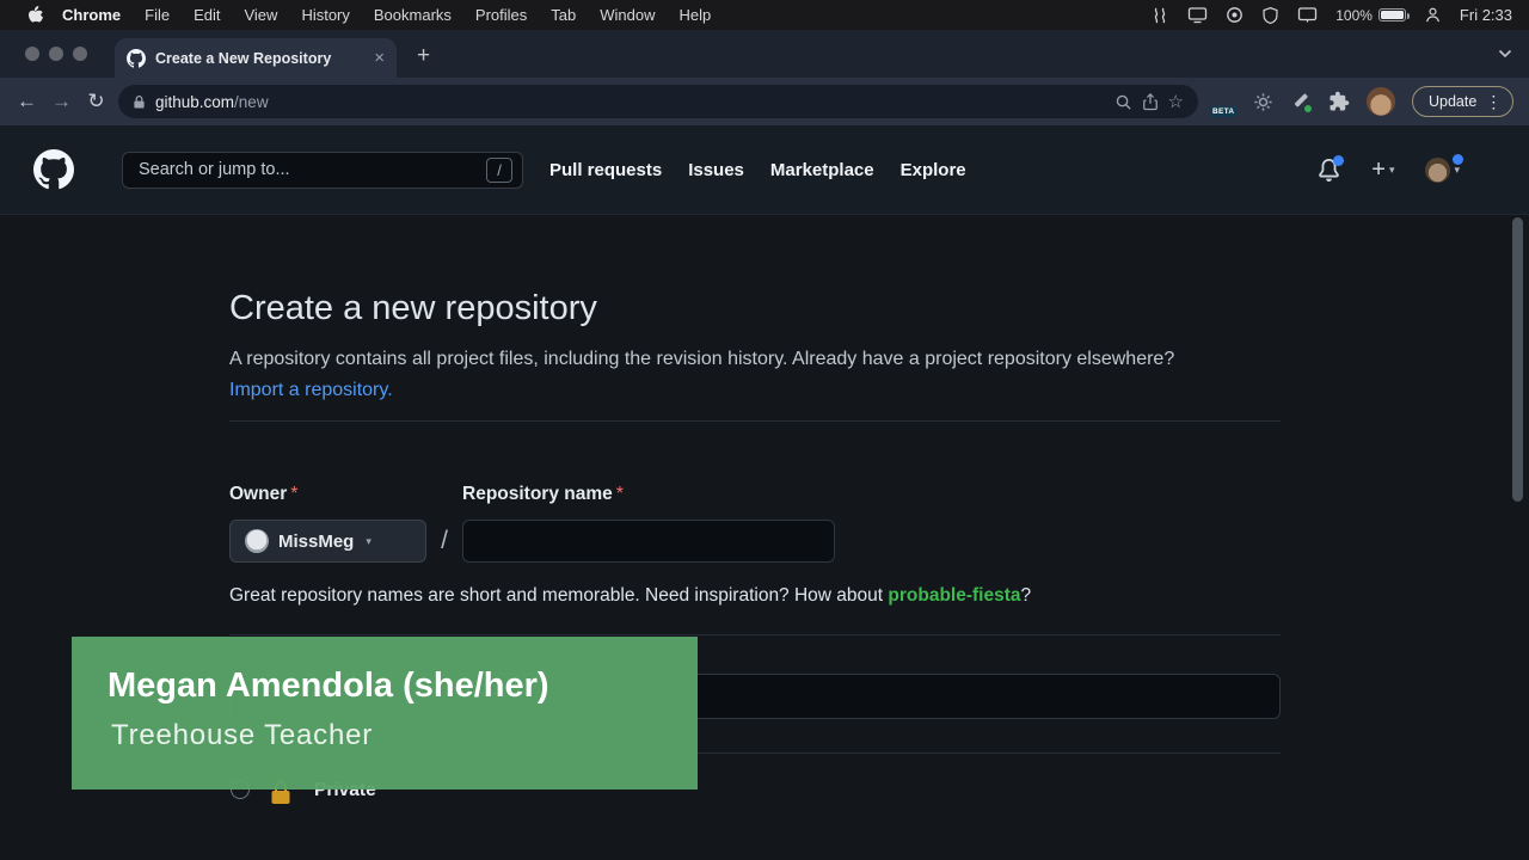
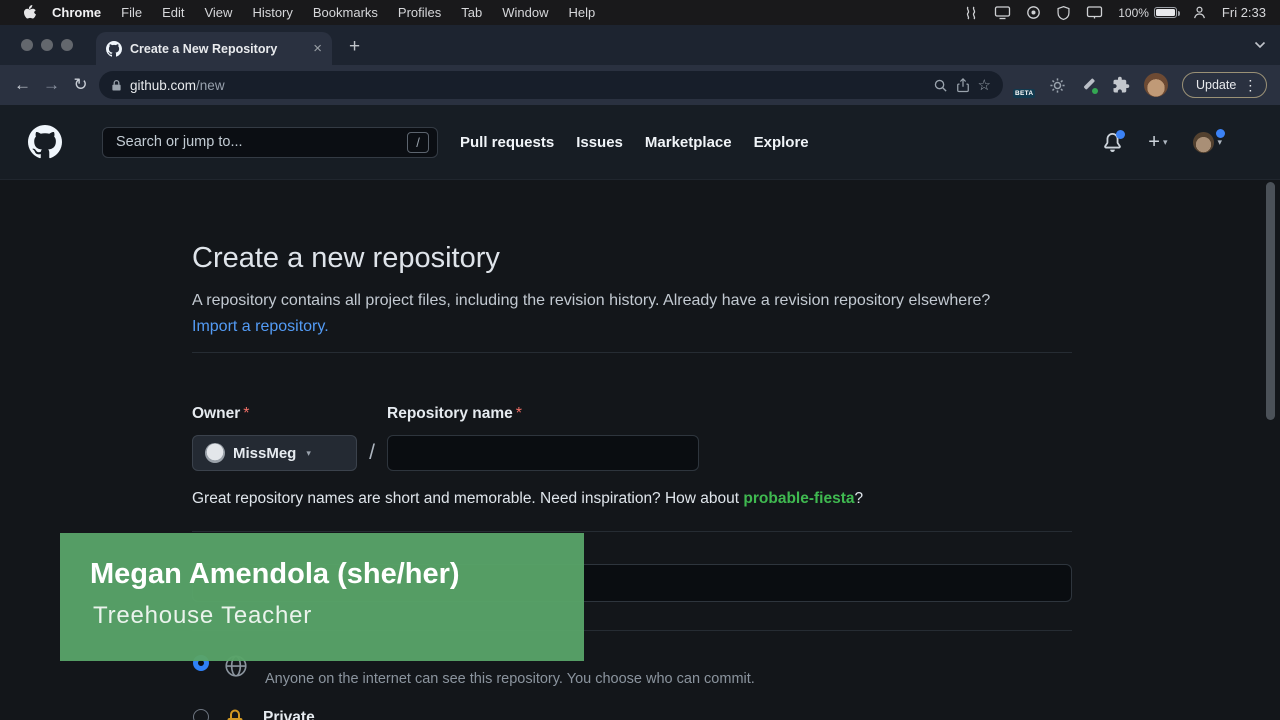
  Chrome
  File
  Edit
  View
  History
  Bookmarks
  Profiles
  Tab
  Window
  Help
  100%
  Fri 2:33
  Create a New Repository
  ×
  +
  ←
  →
  ↻
  github.com/new
  ☆
  Update
  ⋮
  Search or jump to...
  /
  Pull requests
  Issues
  Marketplace
  Explore
  +
  ▾
  ▾
  Create a new repository
- A repository contains all project files, including the revision history. Already have a project repository elsewhere? Import a repository.
+ A repository contains all project files, including the revision history. Already have a revision repository elsewhere? Import a repository.
  Owner *
  Repository name *
  MissMeg
  ▾
  /
  Great repository names are short and memorable. Need inspiration? How about probable-fiesta?
+ Anyone on the internet can see this repository. You choose who can commit.
  Private
  Megan Amendola (she/her)
  Treehouse Teacher
